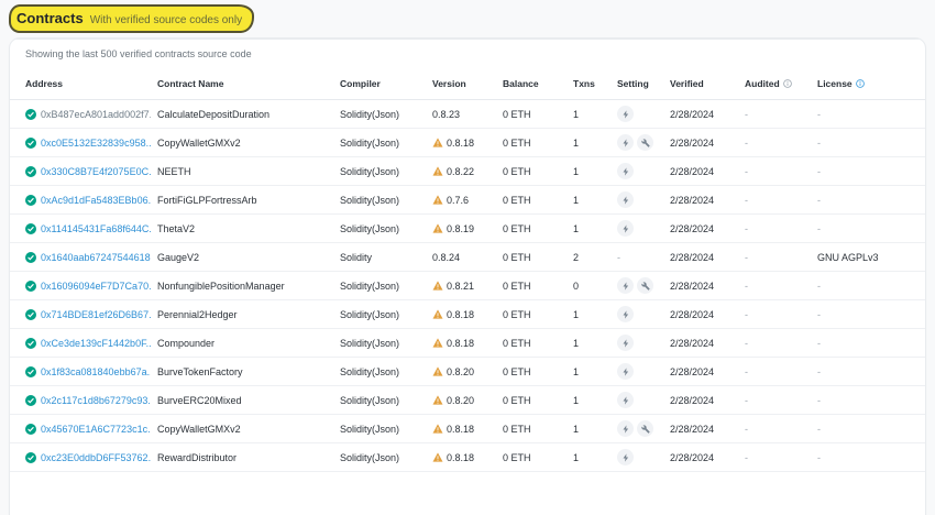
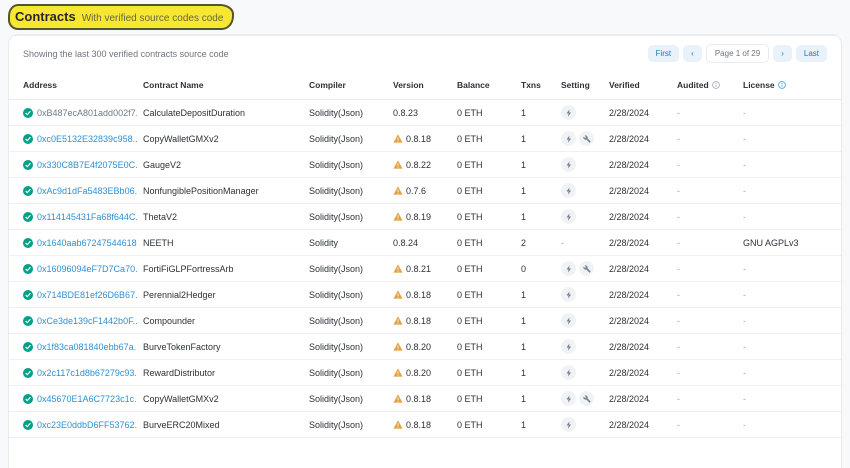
  Contracts
- With verified source codes only
+ With verified source codes code
- Showing the last 500 verified contracts source code
+ Showing the last 300 verified contracts source code
+ First
+ ‹
+ Page 1 of 29
+ ›
+ Last
  Address	Contract Name	Compiler	Version	Balance	Txns	Setting	Verified	Audited	License
  0xB487ecA801add002f7.	CalculateDepositDuration	Solidity(Json)	0.8.23	0 ETH	1		2/28/2024	-	-
  0xc0E5132E32839c958..	CopyWalletGMXv2	Solidity(Json)	0.8.18	0 ETH	1		2/28/2024	-	-
- 0x330C8B7E4f2075E0C.	NEETH	Solidity(Json)	0.8.22	0 ETH	1		2/28/2024	-	-
+ 0x330C8B7E4f2075E0C.	GaugeV2	Solidity(Json)	0.8.22	0 ETH	1		2/28/2024	-	-
- 0xAc9d1dFa5483EBb06.	FortiFiGLPFortressArb	Solidity(Json)	0.7.6	0 ETH	1		2/28/2024	-	-
+ 0xAc9d1dFa5483EBb06.	NonfungiblePositionManager	Solidity(Json)	0.7.6	0 ETH	1		2/28/2024	-	-
  0x114145431Fa68f644C.	ThetaV2	Solidity(Json)	0.8.19	0 ETH	1		2/28/2024	-	-
- 0x1640aab67247544618	GaugeV2	Solidity	0.8.24	0 ETH	2	-	2/28/2024	-	GNU AGPLv3
+ 0x1640aab67247544618	NEETH	Solidity	0.8.24	0 ETH	2	-	2/28/2024	-	GNU AGPLv3
- 0x16096094eF7D7Ca70.	NonfungiblePositionManager	Solidity(Json)	0.8.21	0 ETH	0		2/28/2024	-	-
+ 0x16096094eF7D7Ca70.	FortiFiGLPFortressArb	Solidity(Json)	0.8.21	0 ETH	0		2/28/2024	-	-
  0x714BDE81ef26D6B67.	Perennial2Hedger	Solidity(Json)	0.8.18	0 ETH	1		2/28/2024	-	-
  0xCe3de139cF1442b0F..	Compounder	Solidity(Json)	0.8.18	0 ETH	1		2/28/2024	-	-
  0x1f83ca081840ebb67a.	BurveTokenFactory	Solidity(Json)	0.8.20	0 ETH	1		2/28/2024	-	-
- 0x2c117c1d8b67279c93.	BurveERC20Mixed	Solidity(Json)	0.8.20	0 ETH	1		2/28/2024	-	-
+ 0x2c117c1d8b67279c93.	RewardDistributor	Solidity(Json)	0.8.20	0 ETH	1		2/28/2024	-	-
  0x45670E1A6C7723c1c.	CopyWalletGMXv2	Solidity(Json)	0.8.18	0 ETH	1		2/28/2024	-	-
- 0xc23E0ddbD6FF53762.	RewardDistributor	Solidity(Json)	0.8.18	0 ETH	1		2/28/2024	-	-
+ 0xc23E0ddbD6FF53762.	BurveERC20Mixed	Solidity(Json)	0.8.18	0 ETH	1		2/28/2024	-	-
